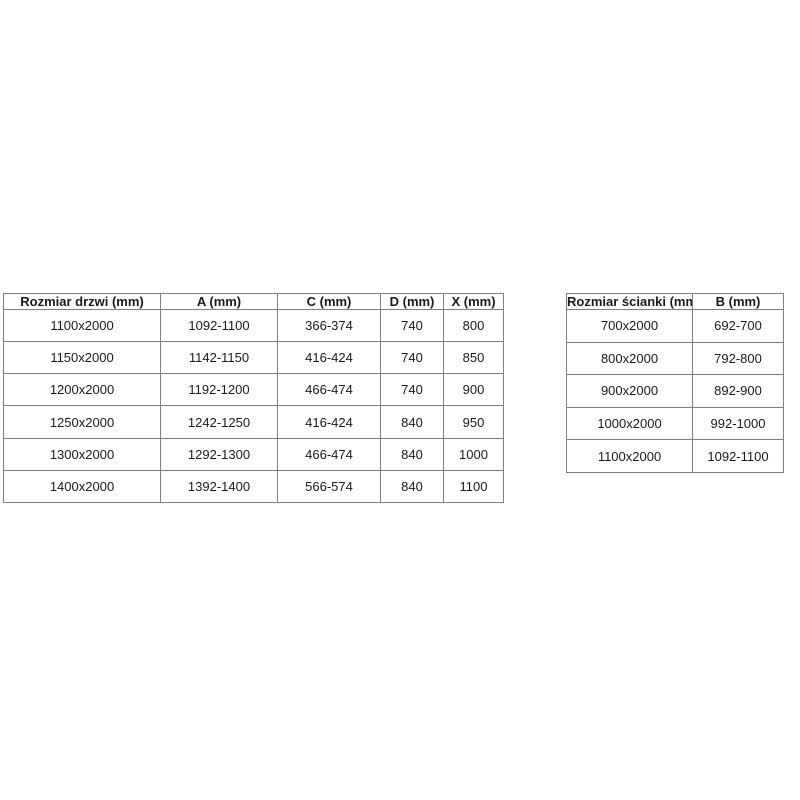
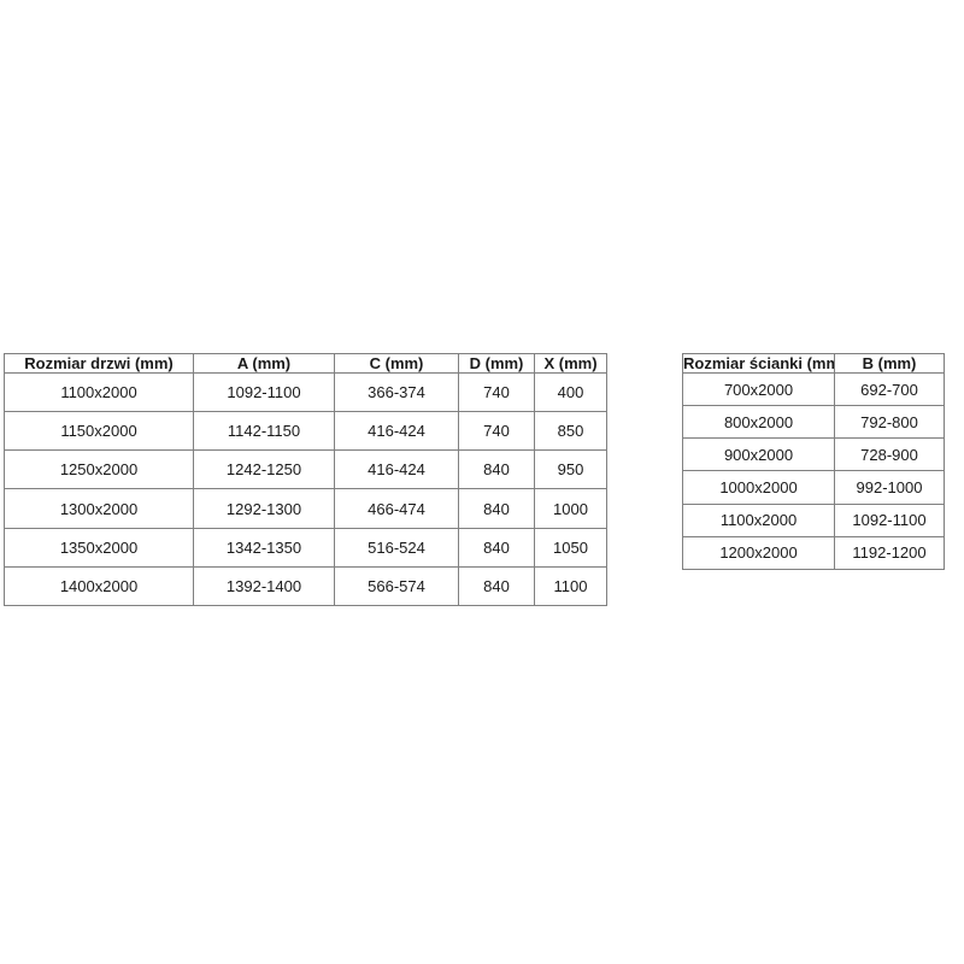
  Rozmiar drzwi (mm)	A (mm)	C (mm)	D (mm)	X (mm)
- 1100x2000	1092-1100	366-374	740	800
+ 1100x2000	1092-1100	366-374	740	400
  1150x2000	1142-1150	416-424	740	850
- 1200x2000	1192-1200	466-474	740	900
  1250x2000	1242-1250	416-424	840	950
  1300x2000	1292-1300	466-474	840	1000
+ 1350x2000	1342-1350	516-524	840	1050
  1400x2000	1392-1400	566-574	840	1100
  Rozmiar ścianki (mm	B (mm)
  700x2000	692-700
  800x2000	792-800
- 900x2000	892-900
+ 900x2000	728-900
  1000x2000	992-1000
  1100x2000	1092-1100
+ 1200x2000	1192-1200
